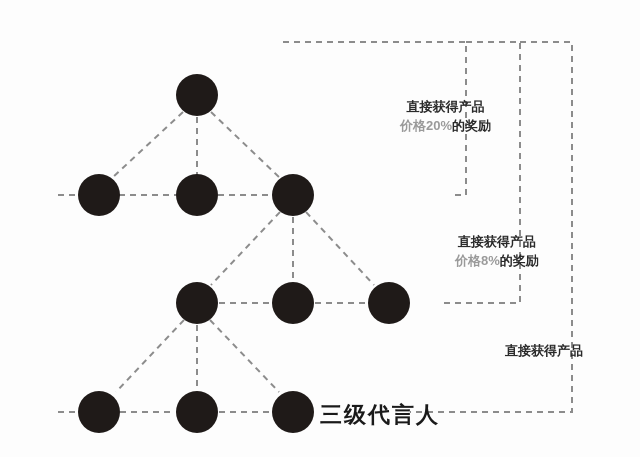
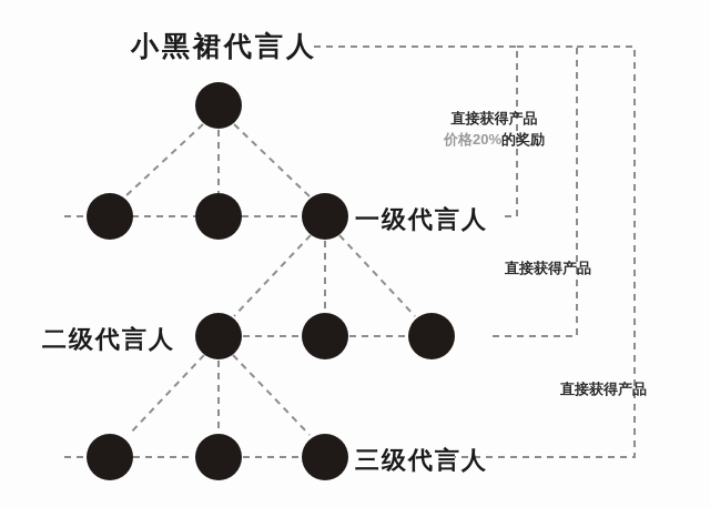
+ 小黑裙代言人
+ 一级代言人
+ 二级代言人
  三级代言人
  直接获得产品
  价格20%的奖励
  直接获得产品
- 价格8%的奖励
  直接获得产品
